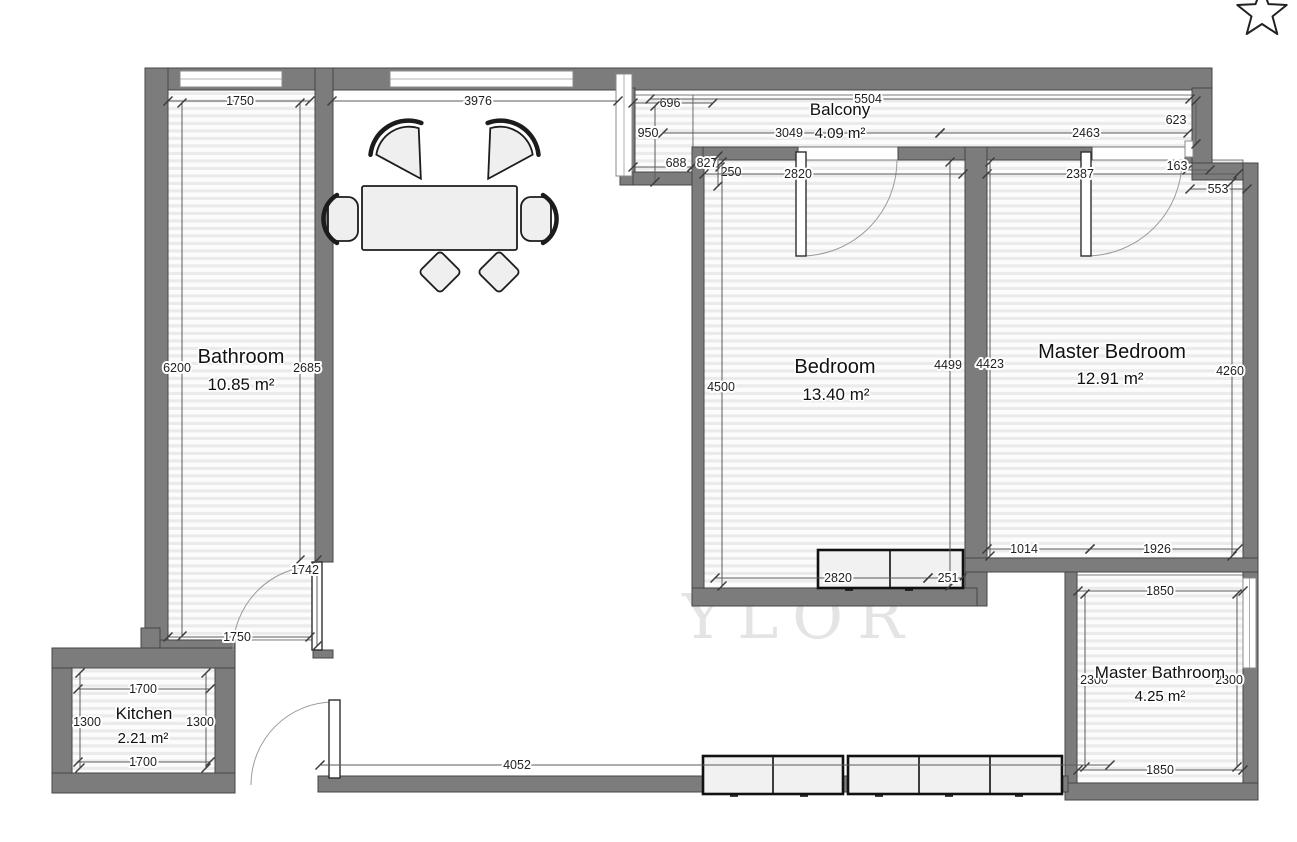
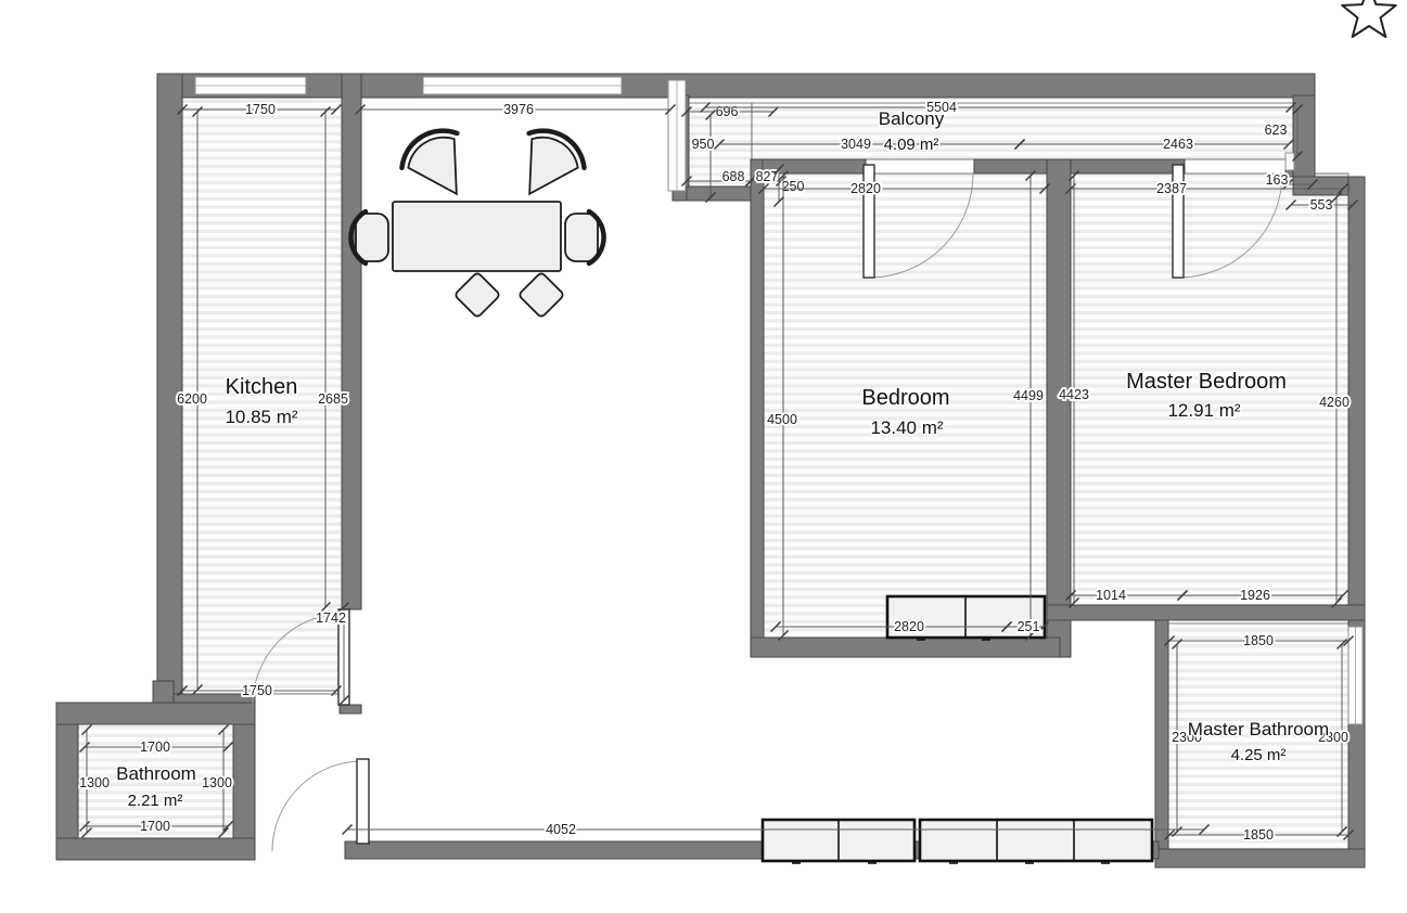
- YLOR
  1750
  3976
  696
  5504
  950
  3049
  2463
  623
  688
  827
  250
  2820
  2387
  163
  553
  6200
  2685
  1742
  1750
  4500
  4499
  4423
  4260
  1014
  1926
  2820
  251
  1850
  1850
  2300
  2300
  1700
  1700
  1300
  1300
  4052
- Bathroom
+ Kitchen
  10.85 m²
- Kitchen
+ Bathroom
  2.21 m²
  Bedroom
  13.40 m²
  Master Bedroom
  12.91 m²
  Master Bathroom
  4.25 m²
  Balcony
  4.09 m²
